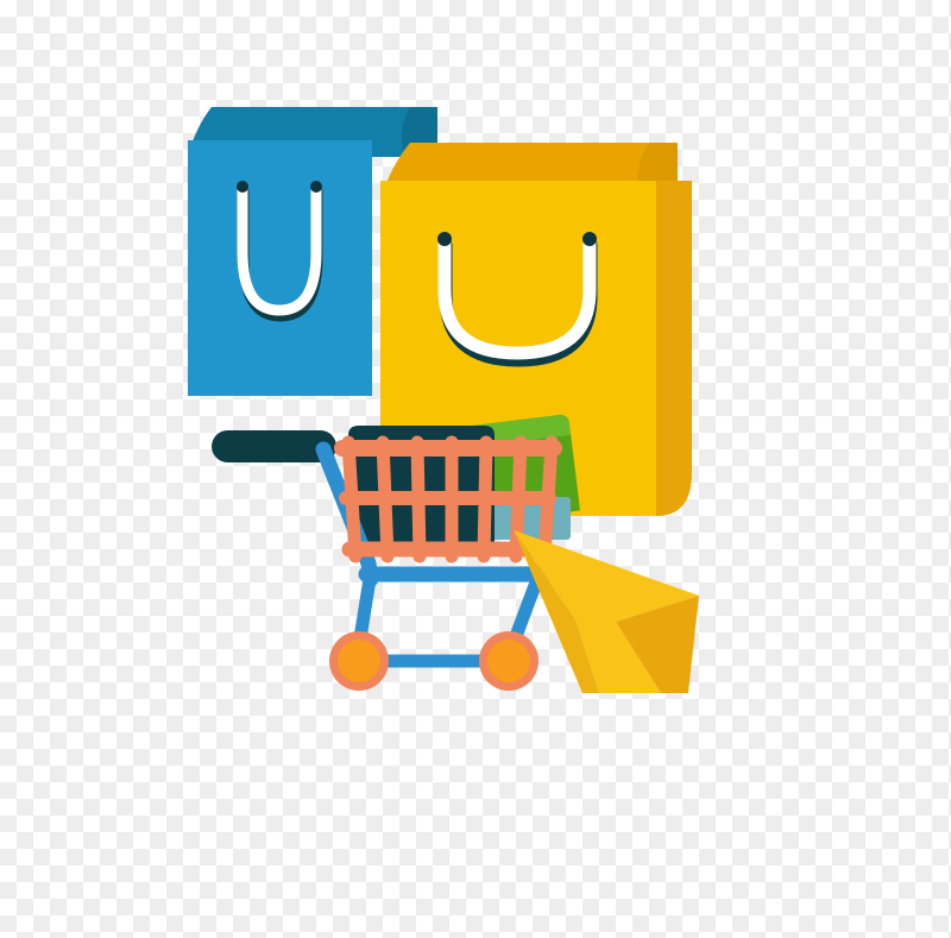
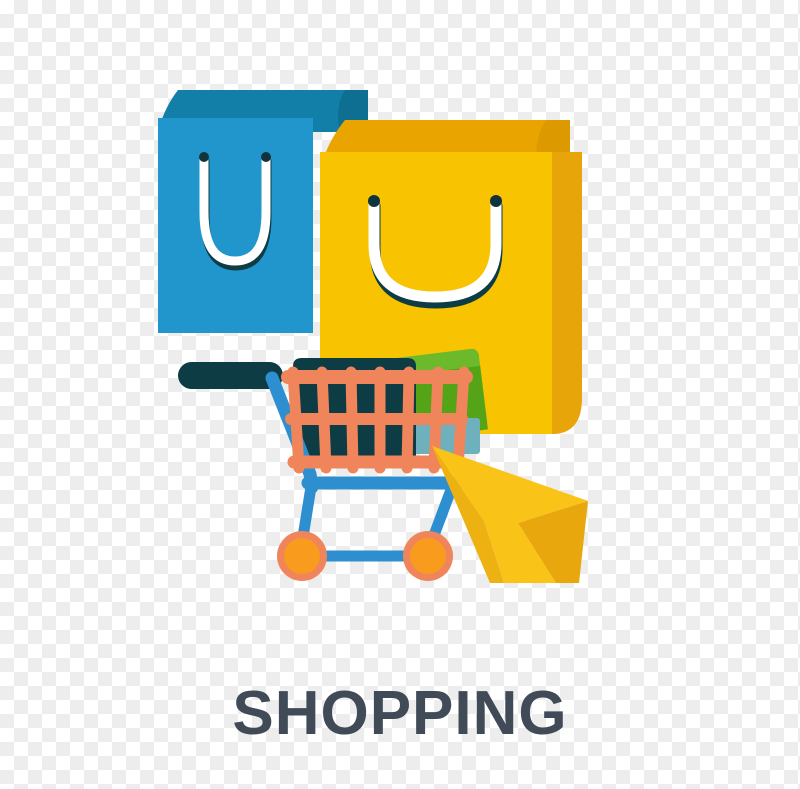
+ SHOPPING
